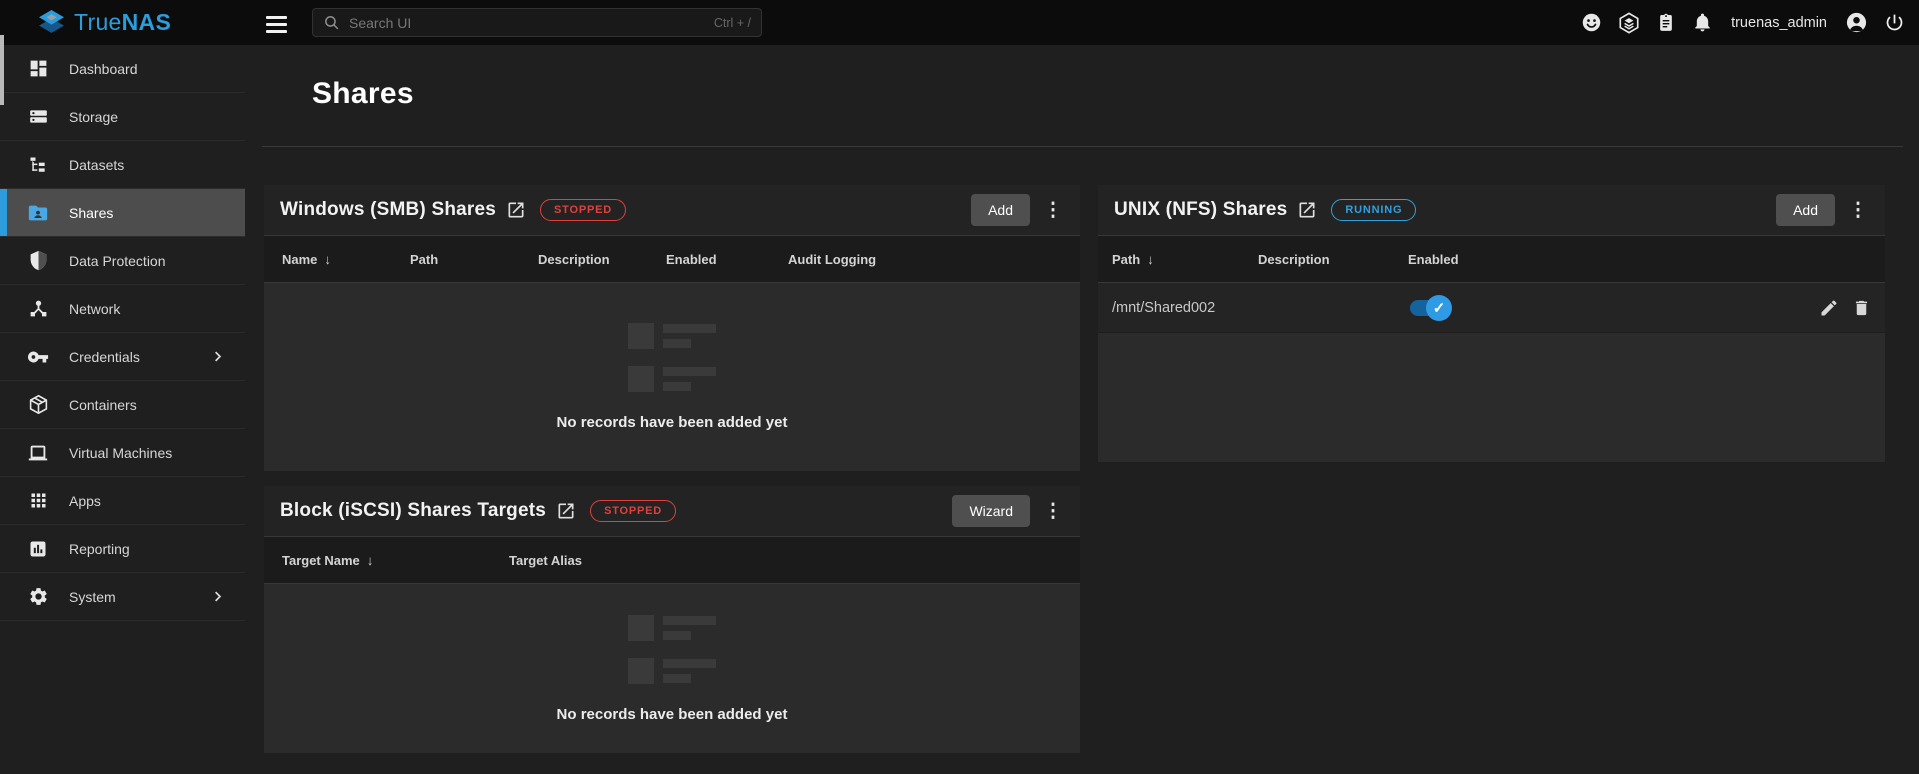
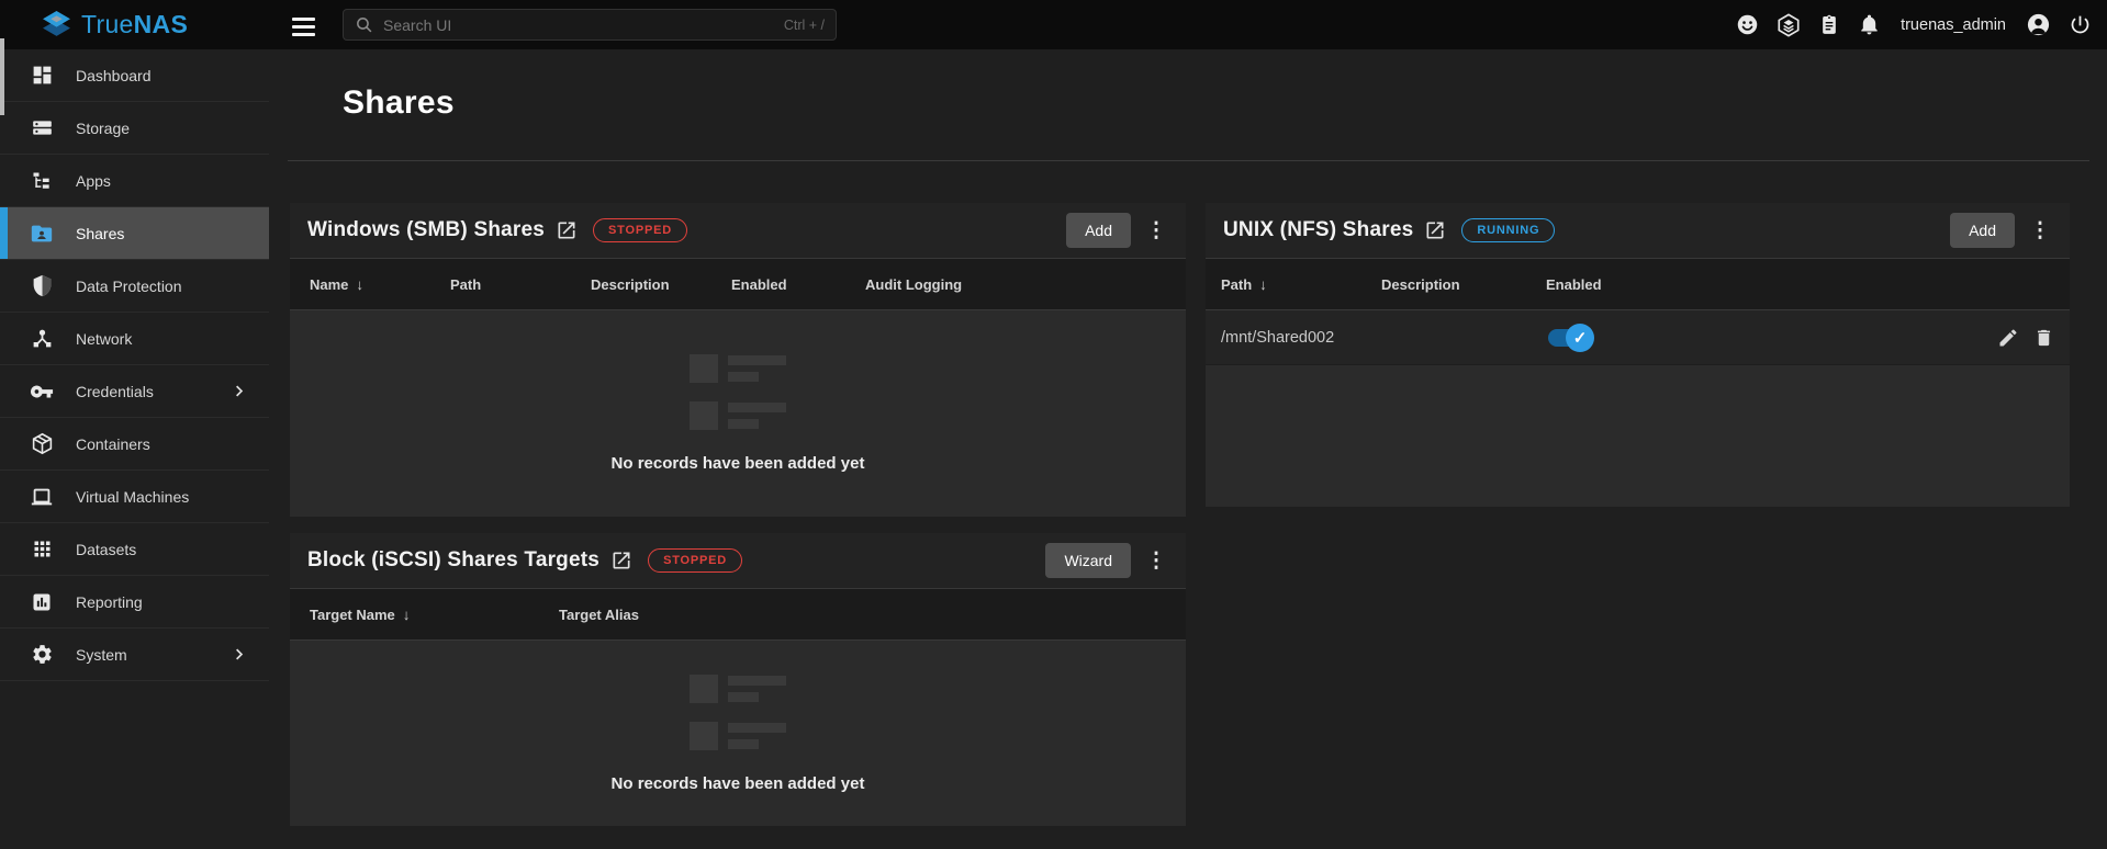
  TrueNAS
  Search UI
  Ctrl + /
  truenas_admin
  Dashboard
  Storage
- Datasets
+ Apps
  Shares
  Data Protection
  Network
  Credentials
  Containers
  Virtual Machines
- Apps
+ Datasets
  Reporting
  System
  Shares
  Windows (SMB) Shares
  STOPPED
  Add
  ⋮
  Name
  ↓
  Path
  Description
  Enabled
  Audit Logging
  No records have been added yet
  Block (iSCSI) Shares Targets
  STOPPED
  Wizard
  ⋮
  Target Name
  ↓
  Target Alias
  No records have been added yet
  UNIX (NFS) Shares
  RUNNING
  Add
  ⋮
  Path
  ↓
  Description
  Enabled
  /mnt/Shared002
  ✓
